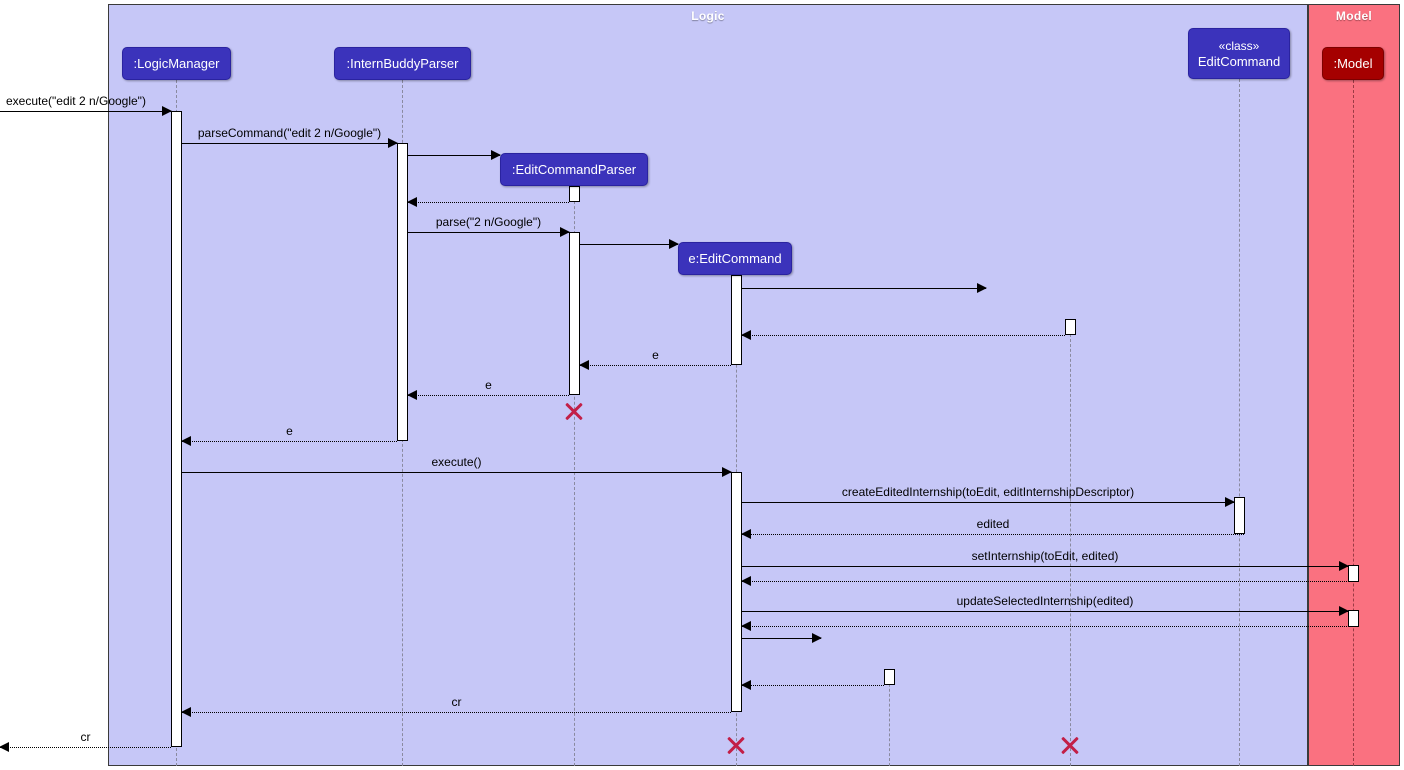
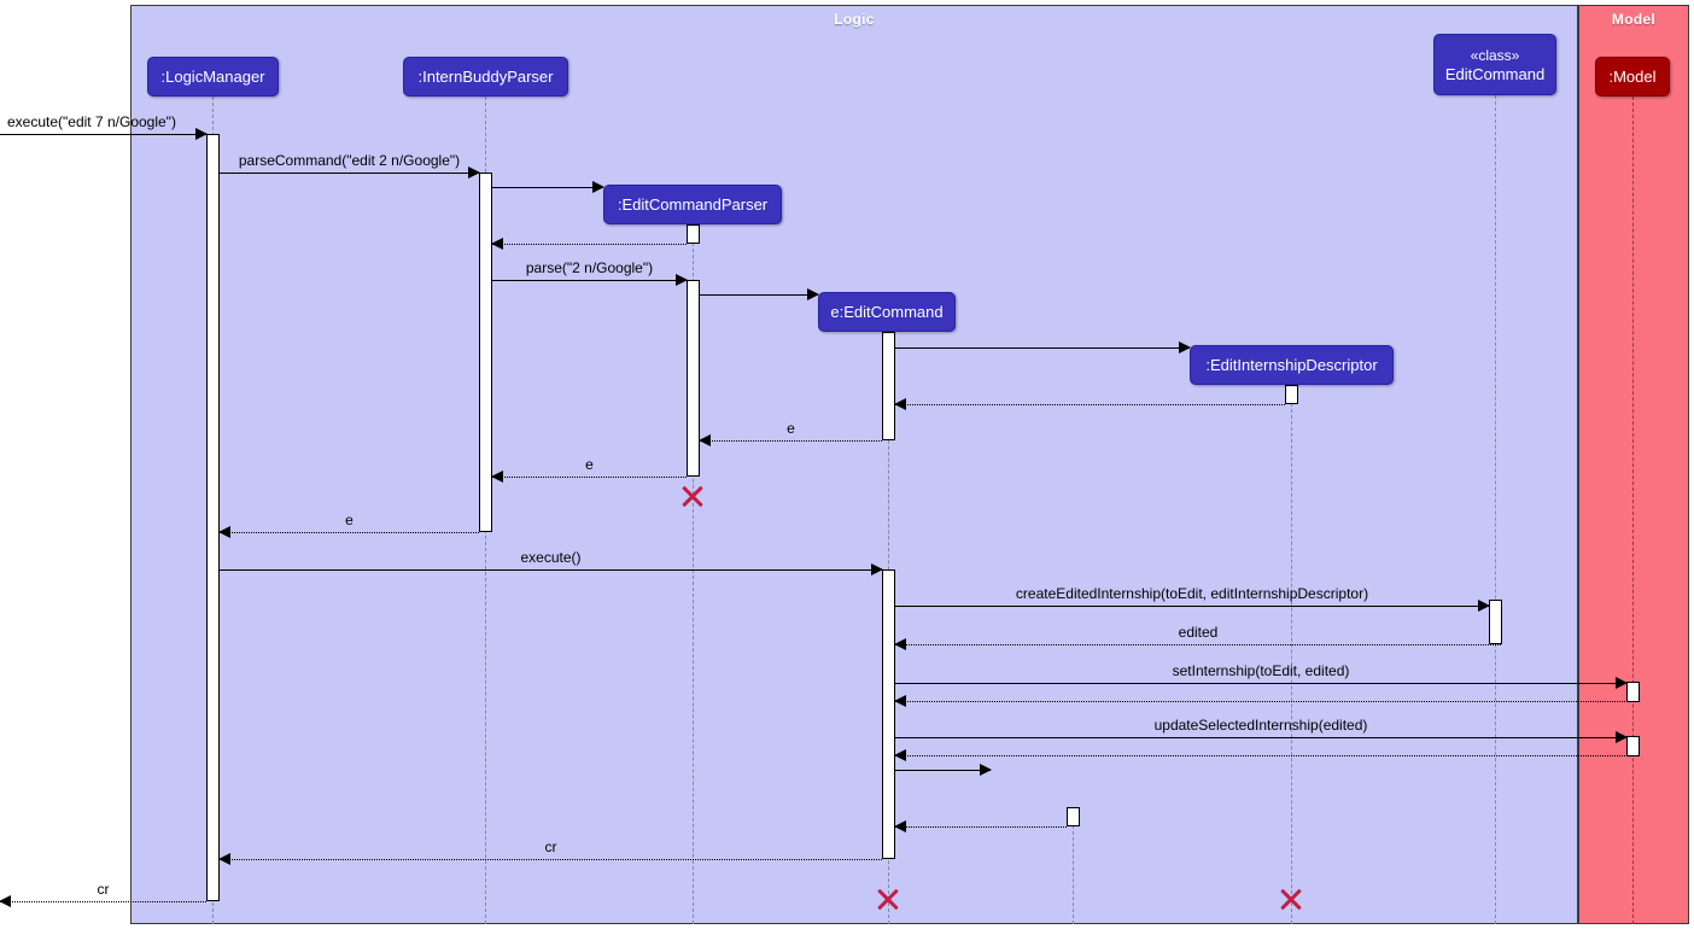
  Logic
  Model
  :LogicManager
  :InternBuddyParser
  :EditCommandParser
  e:EditCommand
+ :EditInternshipDescriptor
  «class»
  EditCommand
  :Model
- execute("edit 2 n/Google")
+ execute("edit 7 n/Google")
  parseCommand("edit 2 n/Google")
  parse("2 n/Google")
  e
  e
  e
  execute()
  createEditedInternship(toEdit, editInternshipDescriptor)
  edited
  setInternship(toEdit, edited)
  updateSelectedInternship(edited)
  cr
  cr
